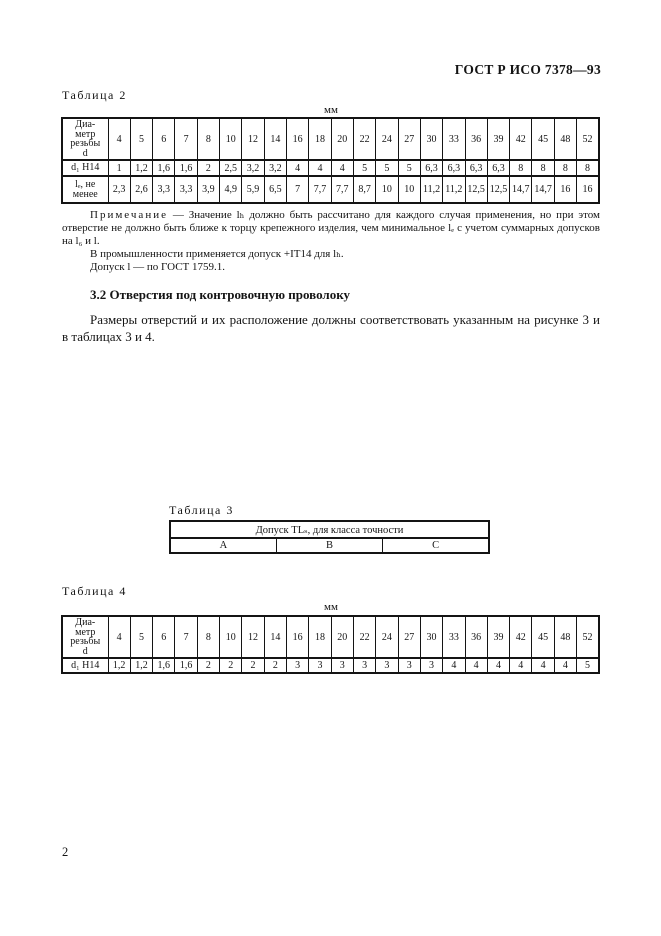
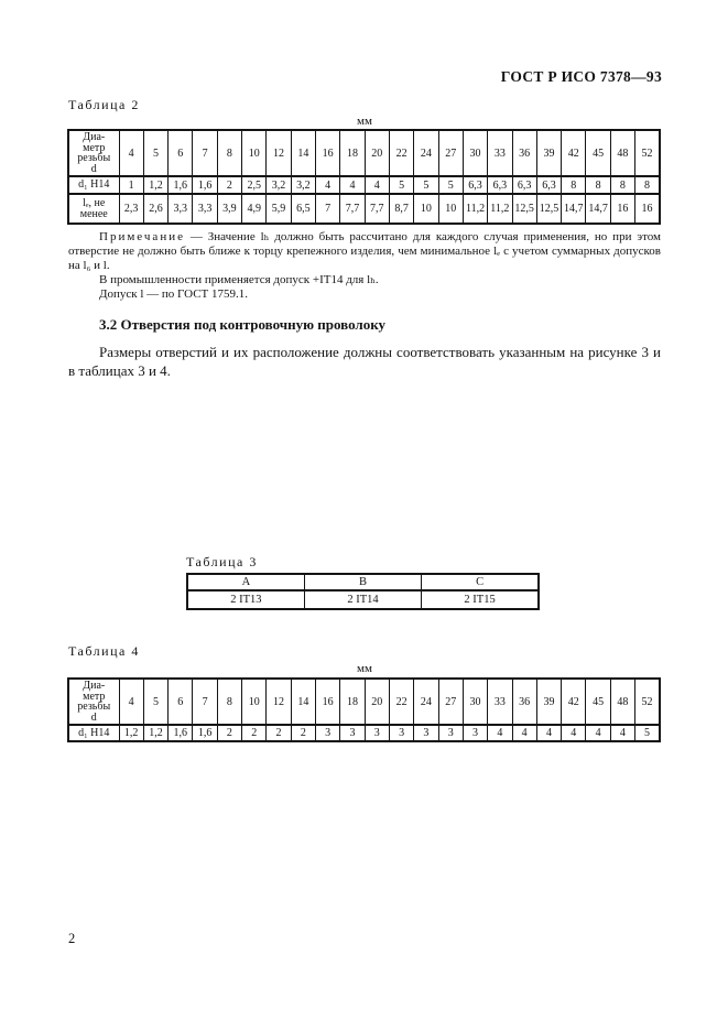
  ГОСТ Р ИСО 7378—93
  Таблица 2
  мм
  Диа- метр резьбы d	4	5	6	7	8	10	12	14	16	18	20	22	24	27	30	33	36	39	42	45	48	52
  d₁ H14	1	1,2	1,6	1,6	2	2,5	3,2	3,2	4	4	4	5	5	5	6,3	6,3	6,3	6,3	8	8	8	8
  lₑ, не менее	2,3	2,6	3,3	3,3	3,9	4,9	5,9	6,5	7	7,7	7,7	8,7	10	10	11,2	11,2	12,5	12,5	14,7	14,7	16	16
  Примечание — Значение lₕ должно быть рассчитано для каждого случая применения, но при этом отверстие не должно быть ближе к торцу крепежного изделия, чем минимальное lₑ с учетом суммарных допусков на l₆ и l.
  В промышленности применяется допуск +IT14 для lₕ.
  Допуск l — по ГОСТ 1759.1.
  3.2 Отверстия под контровочную проволоку
  Размеры отверстий и их расположение должны соответствовать указанным на рисунке 3 и в таблицах 3 и 4.
  Таблица 3
- Допуск TLₛ, для класса точности
  A	B	C
+ 2 IT13	2 IT14	2 IT15
  Таблица 4
  мм
  Диа- метр резьбы d	4	5	6	7	8	10	12	14	16	18	20	22	24	27	30	33	36	39	42	45	48	52
  d₁ H14	1,2	1,2	1,6	1,6	2	2	2	2	3	3	3	3	3	3	3	4	4	4	4	4	4	5
  2
